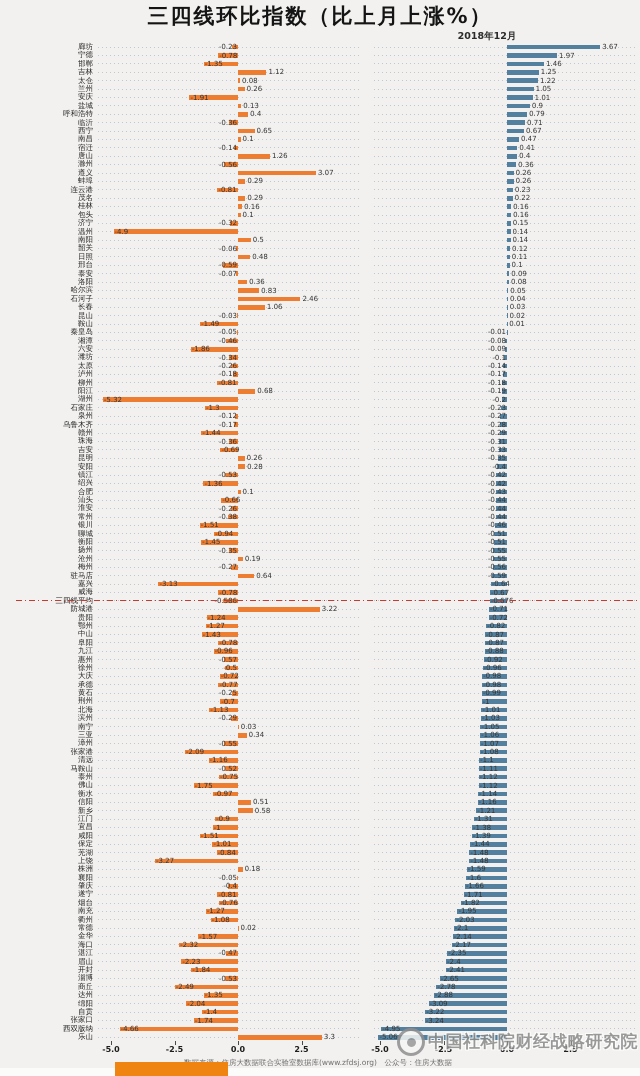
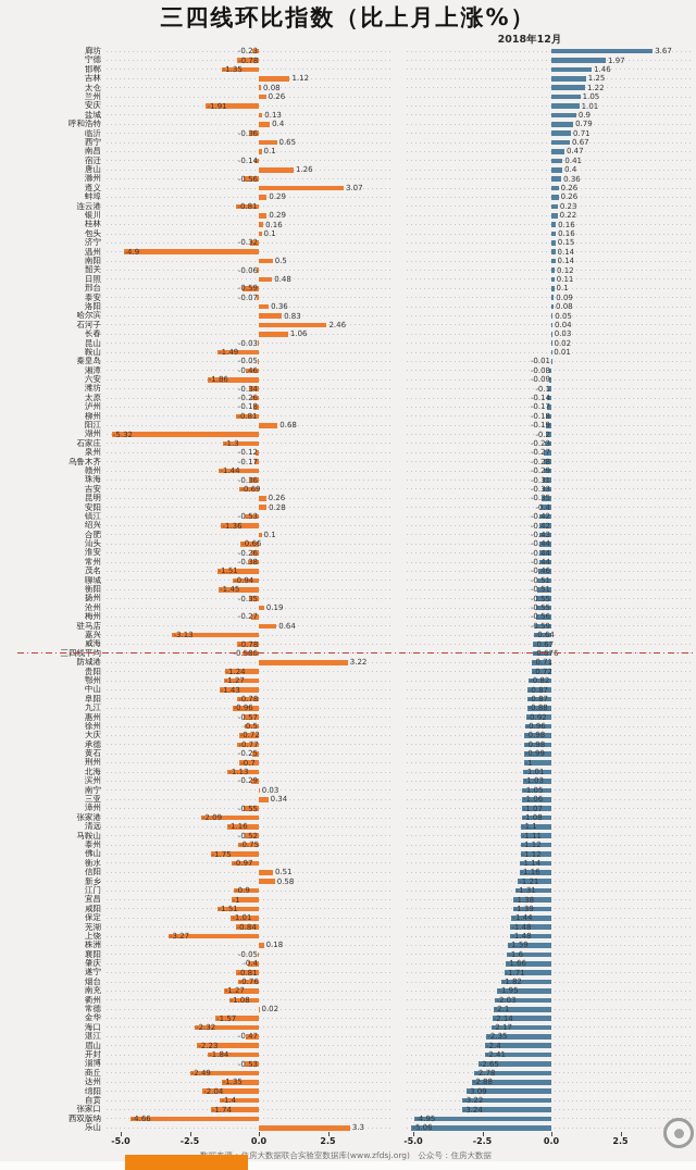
  三四线环比指数（比上月上涨%）
  2018年12月
  廊坊
  -0.23
  3.67
  宁德
  -0.78
  1.97
  邯郸
  -1.35
  1.46
  吉林
  1.12
  1.25
  太仓
  0.08
  1.22
  兰州
  0.26
  1.05
  安庆
  -1.91
  1.01
  盐城
  0.13
  0.9
  呼和浩特
  0.4
  0.79
  临沂
  -0.36
  0.71
  西宁
  0.65
  0.67
  南昌
  0.1
  0.47
  宿迁
  -0.14
  0.41
  唐山
  1.26
  0.4
  滁州
  -0.56
  0.36
  遵义
  3.07
  0.26
  蚌埠
  0.29
  0.26
  连云港
  -0.81
  0.23
- 茂名
+ 银川
  0.29
  0.22
  桂林
  0.16
  0.16
  包头
  0.1
  0.16
  济宁
  -0.32
  0.15
  温州
  -4.9
  0.14
  南阳
  0.5
  0.14
  韶关
  -0.06
  0.12
  日照
  0.48
  0.11
  邢台
  -0.59
  0.1
  泰安
  -0.07
  0.09
  洛阳
  0.36
  0.08
  哈尔滨
  0.83
  0.05
  石河子
  2.46
  0.04
  长春
  1.06
  0.03
  昆山
  -0.03
  0.02
  鞍山
  -1.49
  0.01
  秦皇岛
  -0.05
  -0.01
  湘潭
  -0.46
  -0.08
  六安
  -1.86
  -0.09
  潍坊
  -0.34
  -0.1
  太原
  -0.26
  -0.14
  泸州
  -0.18
  -0.17
  柳州
  -0.81
  -0.18
  阳江
  0.68
  -0.19
  湖州
  -5.32
  -0.2
  石家庄
  -1.3
  -0.23
  泉州
  -0.12
  -0.27
  乌鲁木齐
  -0.17
  -0.28
  赣州
  -1.44
  -0.29
  珠海
  -0.36
  -0.31
  吉安
  -0.69
  -0.33
  昆明
  0.26
  -0.35
  安阳
  0.28
  -0.4
  镇江
  -0.53
  -0.42
  绍兴
  -1.36
  -0.42
  合肥
  0.1
  -0.43
  汕头
  -0.66
  -0.44
  淮安
  -0.26
  -0.44
  常州
  -0.38
  -0.44
- 银川
+ 茂名
  -1.51
  -0.46
  聊城
  -0.94
  -0.51
  衡阳
  -1.45
  -0.51
  扬州
  -0.35
  -0.55
  沧州
  0.19
  -0.55
  梅州
  -0.27
  -0.56
  驻马店
  0.64
  -0.59
  嘉兴
  -3.13
  -0.64
  威海
  -0.78
  -0.67
  防城港
  3.22
  -0.71
  贵阳
  -1.24
  -0.72
  鄂州
  -1.27
  -0.82
  中山
  -1.43
  -0.87
  阜阳
  -0.78
  -0.87
  九江
  -0.96
  -0.88
  惠州
  -0.57
  -0.92
  徐州
  -0.5
  -0.96
  大庆
  -0.72
  -0.98
  承德
  -0.77
  -0.98
  黄石
  -0.25
  -0.99
  荆州
  -0.7
  -1
  北海
  -1.13
  -1.01
  滨州
  -0.29
  -1.03
  南宁
  0.03
  -1.05
  三亚
  0.34
  -1.06
  漳州
  -0.55
  -1.07
  张家港
  -2.09
  -1.08
  清远
  -1.16
  -1.1
  马鞍山
  -0.52
  -1.11
  泰州
  -0.75
  -1.12
  佛山
  -1.75
  -1.12
  衡水
  -0.97
  -1.14
  信阳
  0.51
  -1.16
  新乡
  0.58
  -1.21
  江门
  -0.9
  -1.31
  宜昌
  -1
  -1.38
  咸阳
  -1.51
  -1.39
  保定
  -1.01
  -1.44
  芜湖
  -0.84
  -1.48
  上饶
  -3.27
  -1.48
  株洲
  0.18
  -1.59
  襄阳
  -0.05
  -1.6
  肇庆
  -0.4
  -1.66
  遂宁
  -0.81
  -1.71
  烟台
  -0.76
  -1.82
  南充
  -1.27
  -1.95
  衢州
  -1.08
  -2.03
  常德
  0.02
  -2.1
  金华
  -1.57
  -2.14
  海口
  -2.32
  -2.17
  湛江
  -0.47
  -2.35
  眉山
  -2.23
  -2.4
  开封
  -1.84
  -2.41
  淄博
  -0.53
  -2.65
  商丘
  -2.49
  -2.78
  达州
  -1.35
  -2.88
  绵阳
  -2.04
  -3.09
  自贡
  -1.4
  -3.22
  张家口
  -1.74
  -3.24
  西双版纳
  -4.66
  -4.95
  乐山
  3.3
  -5.06
  -5.0
  -2.5
  0.0
  2.5
  -5.0
  -2.5
  0.0
  2.5
  房大数据联合实验室数据库(www.zfdsj.org) 公众号：住房大数据
- 中国社科院财经战略研究院
